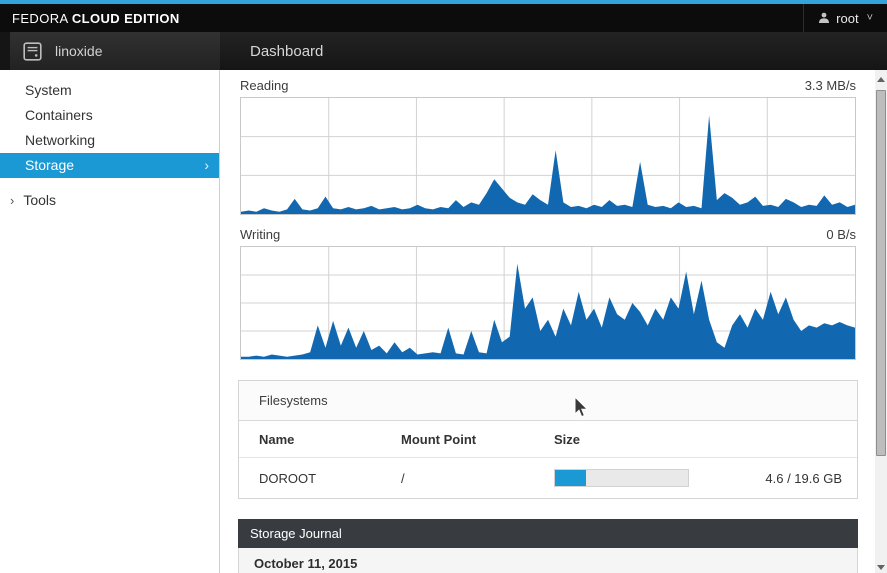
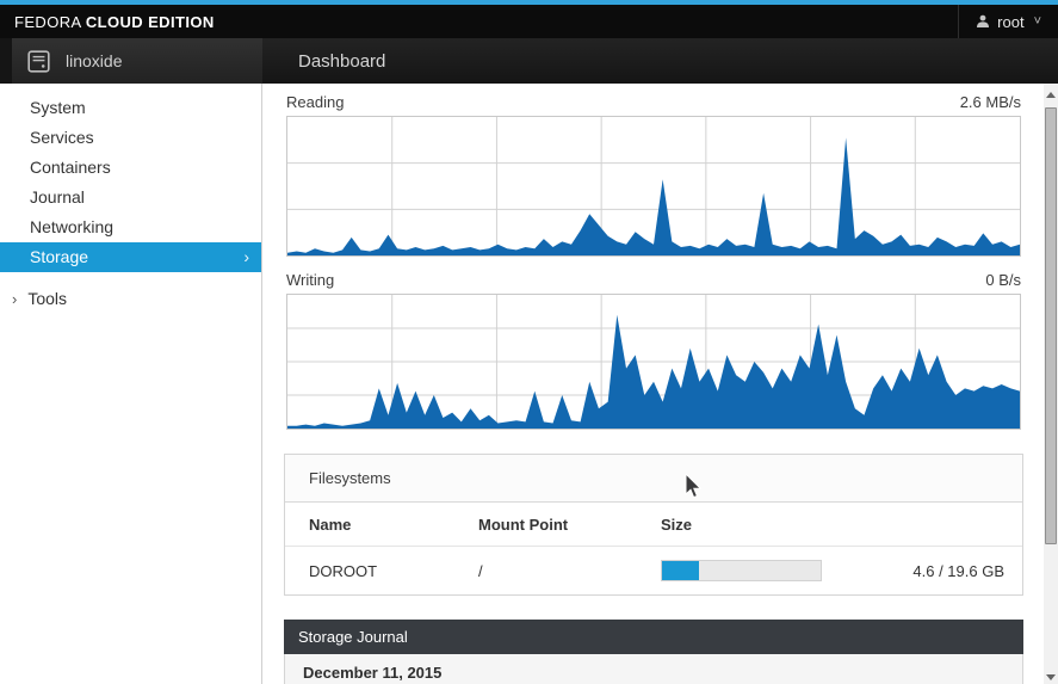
  FEDORA CLOUD EDITION
  root
  ˅
  linoxide
  Dashboard
  System
+ Services
  Containers
+ Journal
  Networking
  Storage
  ›
  ›
  Tools
  Reading
- 3.3 MB/s
+ 2.6 MB/s
  Writing
  0 B/s
  Filesystems
  Name	Mount Point	Size
  DOROOT	/		4.6 / 19.6 GB
  Storage Journal
- October 11, 2015
+ December 11, 2015
